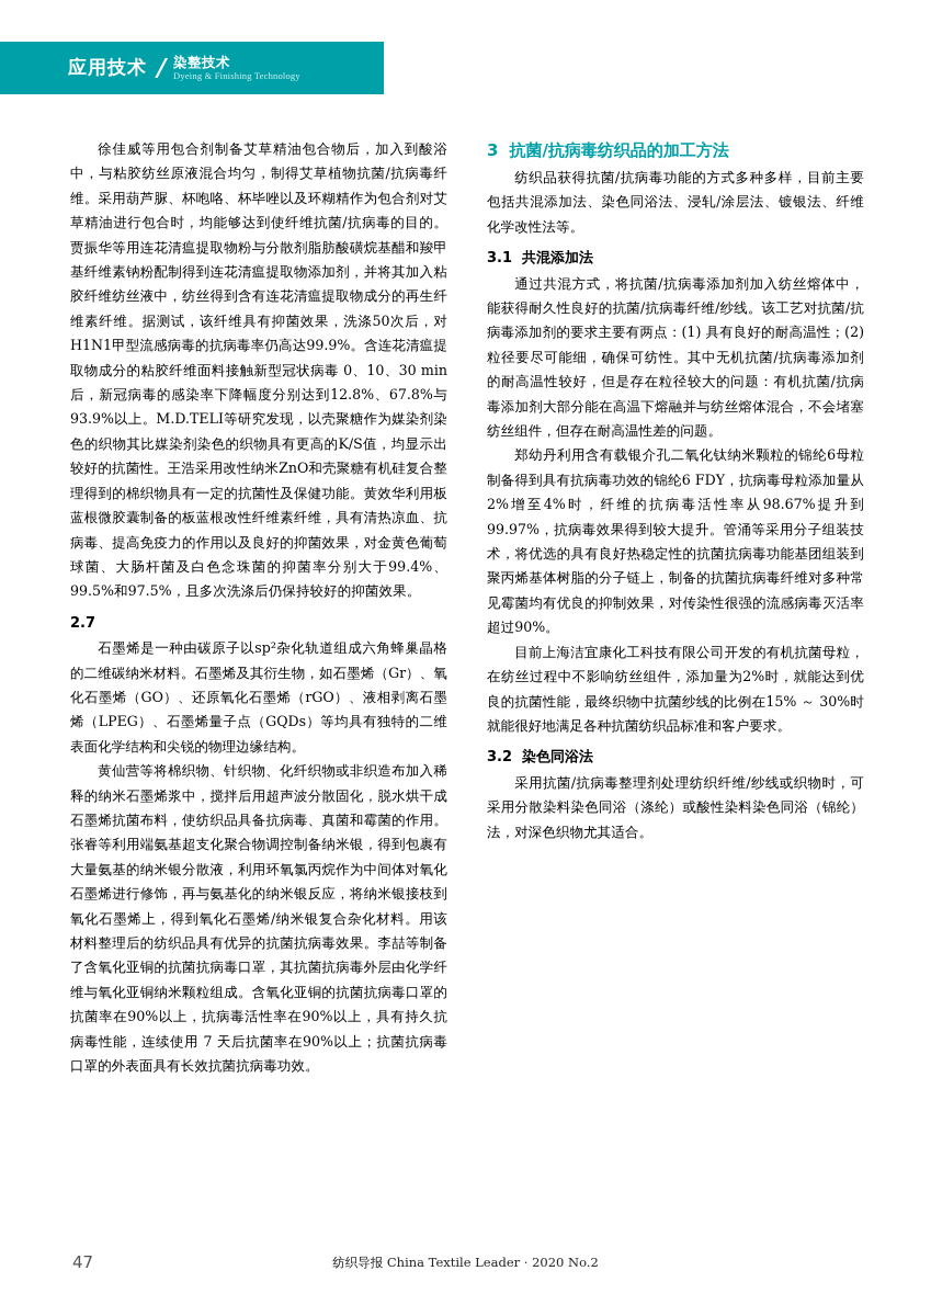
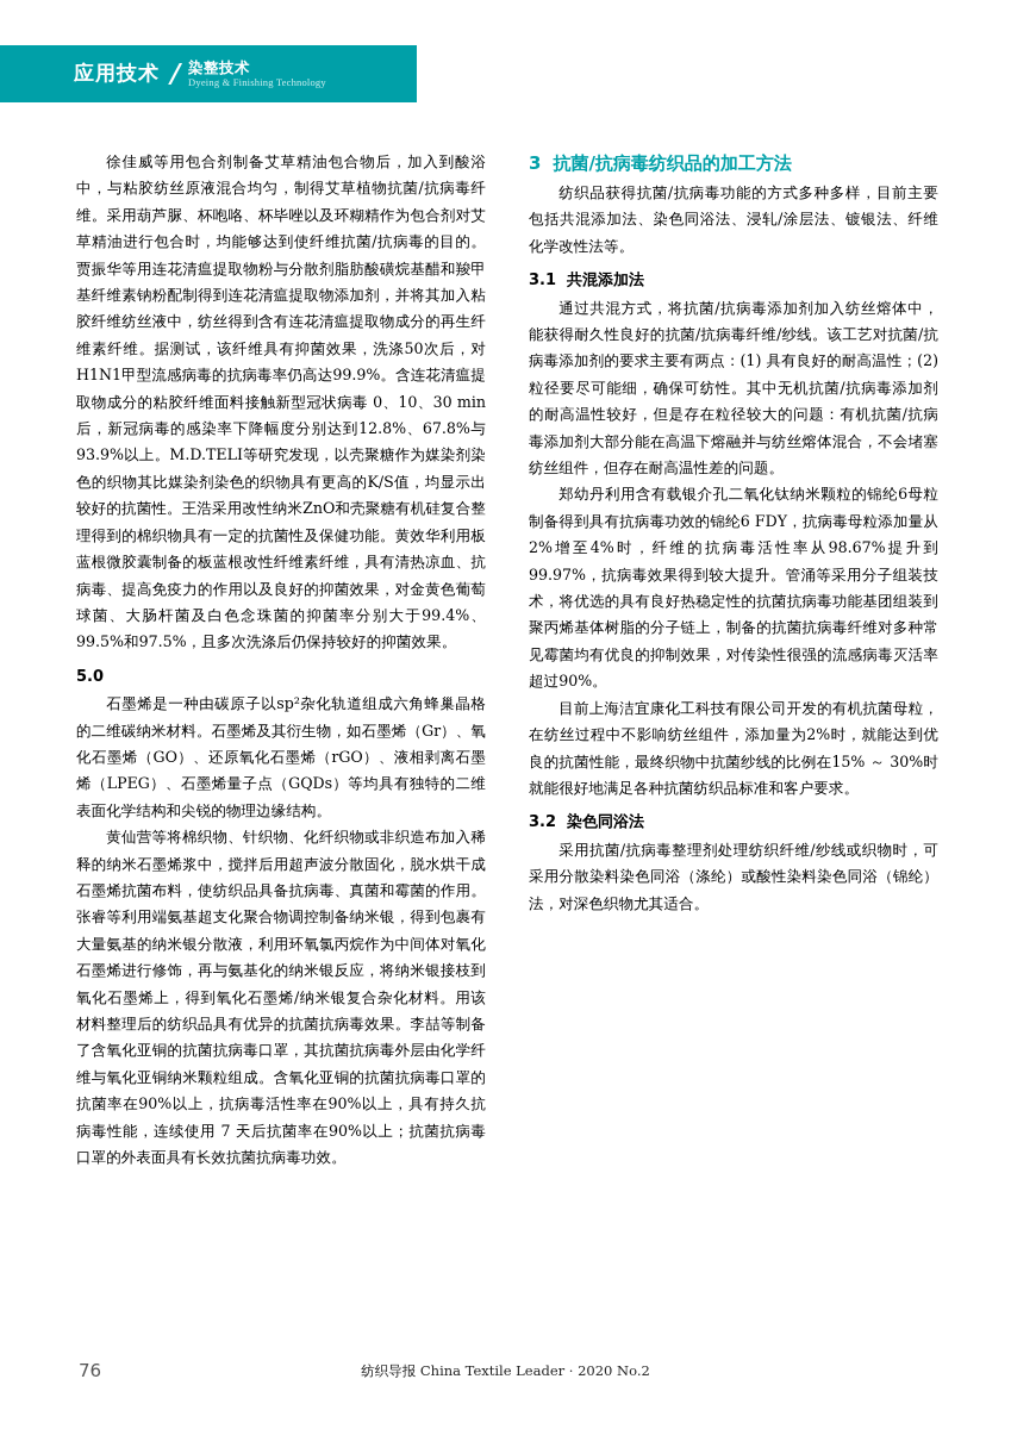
  应用技术
  染整技术
  Dyeing & Finishing Technology
  徐佳威等用包合剂制备艾草精油包合物后，加入到酸浴中，与粘胶纺丝原液混合均匀，制得艾草植物抗菌/抗病毒纤维。采用葫芦脲、杯咆咯、杯毕唑以及环糊精作为包合剂对艾草精油进行包合时，均能够达到使纤维抗菌/抗病毒的目的。贾振华等用连花清瘟提取物粉与分散剂脂肪酸磺烷基醋和羧甲基纤维素钠粉配制得到连花清瘟提取物添加剂，并将其加入粘胶纤维纺丝液中，纺丝得到含有连花清瘟提取物成分的再生纤维素纤维。据测试，该纤维具有抑菌效果，洗涤50次后，对H1N1甲型流感病毒的抗病毒率仍高达99.9%。含连花清瘟提取物成分的粘胶纤维面料接触新型冠状病毒 0、10、30 min 后，新冠病毒的感染率下降幅度分别达到12.8%、67.8%与93.9%以上。M.D.TELI等研究发现，以壳聚糖作为媒染剂染色的织物其比媒染剂染色的织物具有更高的K/S值，均显示出较好的抗菌性。王浩采用改性纳米ZnO和壳聚糖有机硅复合整理得到的棉织物具有一定的抗菌性及保健功能。黄效华利用板蓝根微胶囊制备的板蓝根改性纤维素纤维，具有清热凉血、抗病毒、提高免疫力的作用以及良好的抑菌效果，对金黄色葡萄球菌、大肠杆菌及白色念珠菌的抑菌率分别大于99.4%、99.5%和97.5%，且多次洗涤后仍保持较好的抑菌效果。
- 2.7
+ 5.0
  石墨烯是一种由碳原子以sp²杂化轨道组成六角蜂巢晶格的二维碳纳米材料。石墨烯及其衍生物，如石墨烯（Gr）、氧化石墨烯（GO）、还原氧化石墨烯（rGO）、液相剥离石墨烯（LPEG）、石墨烯量子点（GQDs）等均具有独特的二维表面化学结构和尖锐的物理边缘结构。
  黄仙营等将棉织物、针织物、化纤织物或非织造布加入稀释的纳米石墨烯浆中，搅拌后用超声波分散固化，脱水烘干成石墨烯抗菌布料，使纺织品具备抗病毒、真菌和霉菌的作用。张睿等利用端氨基超支化聚合物调控制备纳米银，得到包裹有大量氨基的纳米银分散液，利用环氧氯丙烷作为中间体对氧化石墨烯进行修饰，再与氨基化的纳米银反应，将纳米银接枝到氧化石墨烯上，得到氧化石墨烯/纳米银复合杂化材料。用该材料整理后的纺织品具有优异的抗菌抗病毒效果。李喆等制备了含氧化亚铜的抗菌抗病毒口罩，其抗菌抗病毒外层由化学纤维与氧化亚铜纳米颗粒组成。含氧化亚铜的抗菌抗病毒口罩的抗菌率在90%以上，抗病毒活性率在90%以上，具有持久抗病毒性能，连续使用 7 天后抗菌率在90%以上；抗菌抗病毒口罩的外表面具有长效抗菌抗病毒功效。
  3
  抗菌/抗病毒纺织品的加工方法
  纺织品获得抗菌/抗病毒功能的方式多种多样，目前主要包括共混添加法、染色同浴法、浸轧/涂层法、镀银法、纤维化学改性法等。
  3.1
  共混添加法
  通过共混方式，将抗菌/抗病毒添加剂加入纺丝熔体中，能获得耐久性良好的抗菌/抗病毒纤维/纱线。该工艺对抗菌/抗病毒添加剂的要求主要有两点：(1) 具有良好的耐高温性；(2) 粒径要尽可能细，确保可纺性。其中无机抗菌/抗病毒添加剂的耐高温性较好，但是存在粒径较大的问题：有机抗菌/抗病毒添加剂大部分能在高温下熔融并与纺丝熔体混合，不会堵塞纺丝组件，但存在耐高温性差的问题。
  郑幼丹利用含有载银介孔二氧化钛纳米颗粒的锦纶6母粒制备得到具有抗病毒功效的锦纶6 FDY，抗病毒母粒添加量从2%增至4%时，纤维的抗病毒活性率从98.67%提升到99.97%，抗病毒效果得到较大提升。管涌等采用分子组装技术，将优选的具有良好热稳定性的抗菌抗病毒功能基团组装到聚丙烯基体树脂的分子链上，制备的抗菌抗病毒纤维对多种常见霉菌均有优良的抑制效果，对传染性很强的流感病毒灭活率超过90%。
  目前上海洁宜康化工科技有限公司开发的有机抗菌母粒，在纺丝过程中不影响纺丝组件，添加量为2%时，就能达到优良的抗菌性能，最终织物中抗菌纱线的比例在15% ～ 30%时就能很好地满足各种抗菌纺织品标准和客户要求。
  3.2
  染色同浴法
  采用抗菌/抗病毒整理剂处理纺织纤维/纱线或织物时，可采用分散染料染色同浴（涤纶）或酸性染料染色同浴（锦纶）法，对深色织物尤其适合。
- 47
+ 76
  纺织导报 China Textile Leader · 2020 No.2
